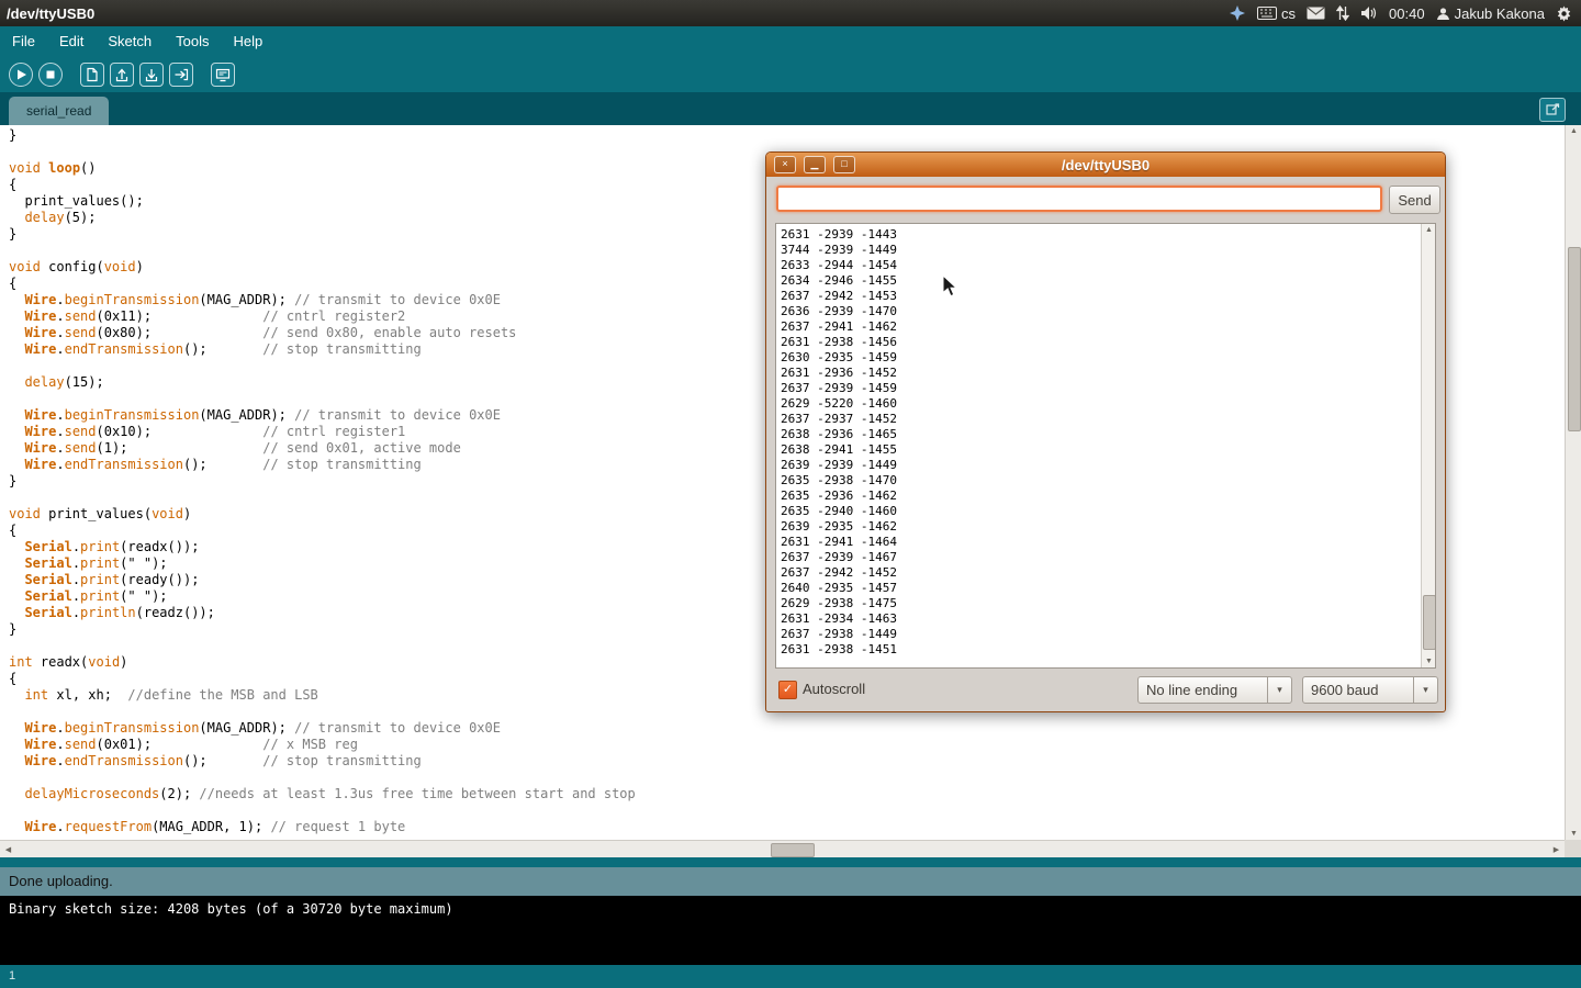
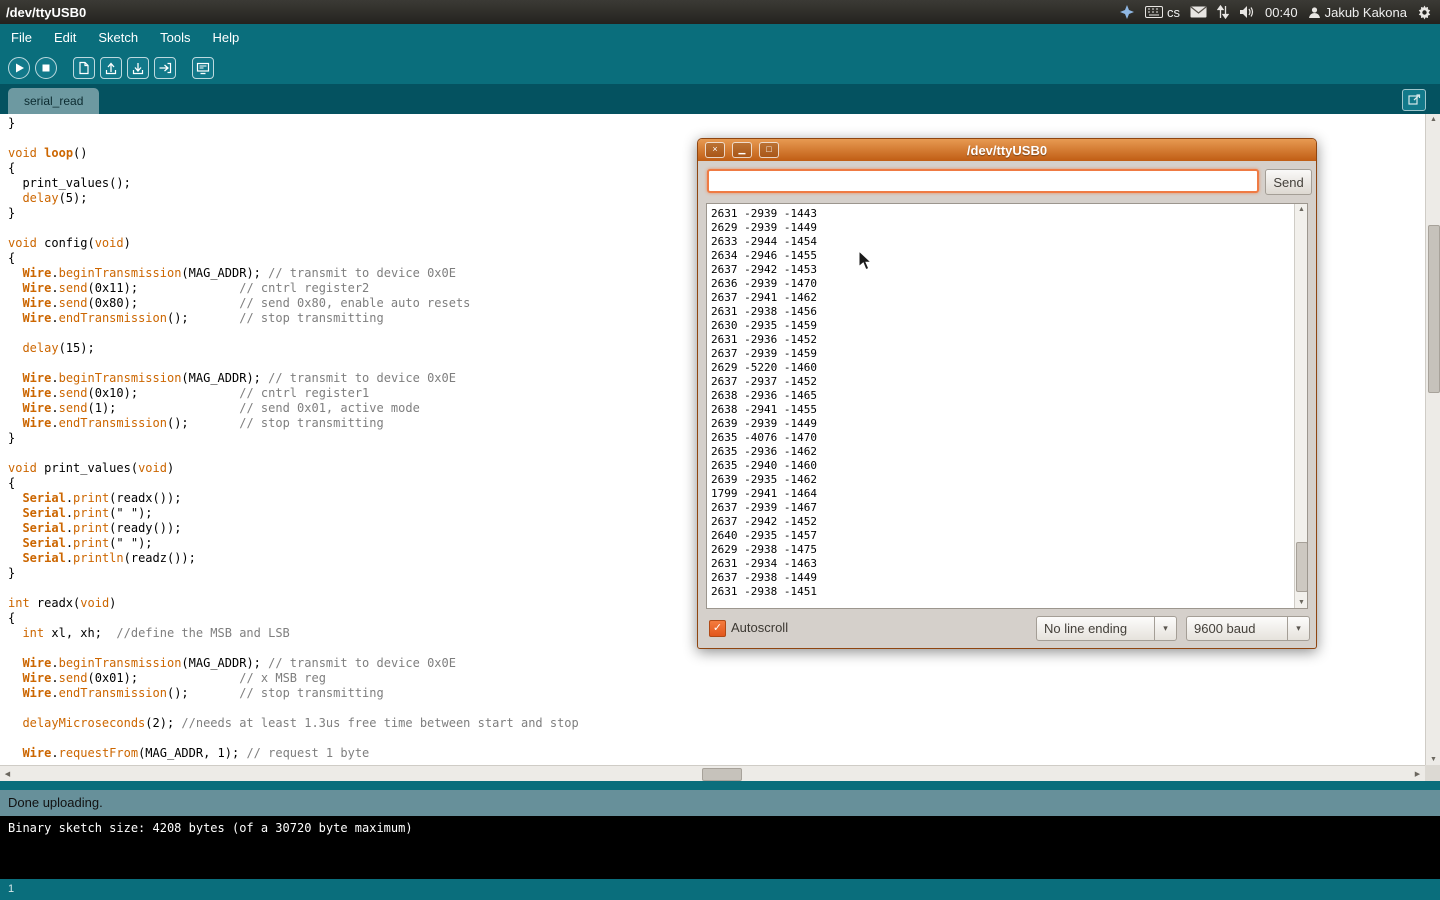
  /dev/ttyUSB0
  cs
  00:40
  Jakub Kakona
  File
  Edit
  Sketch
  Tools
  Help
  serial_read
  }
  void loop()
  {
  print_values();
  delay(5);
  }
  void config(void)
  {
  Wire.beginTransmission(MAG_ADDR); // transmit to device 0x0E
  Wire.send(0x11); // cntrl register2
  Wire.send(0x80); // send 0x80, enable auto resets
  Wire.endTransmission(); // stop transmitting
  delay(15);
  Wire.beginTransmission(MAG_ADDR); // transmit to device 0x0E
  Wire.send(0x10); // cntrl register1
  Wire.send(1); // send 0x01, active mode
  Wire.endTransmission(); // stop transmitting
  }
  void print_values(void)
  {
  Serial.print(readx());
  Serial.print(" ");
  Serial.print(ready());
  Serial.print(" ");
  Serial.println(readz());
  }
  int readx(void)
  {
  int xl, xh; //define the MSB and LSB
  Wire.beginTransmission(MAG_ADDR); // transmit to device 0x0E
  Wire.send(0x01); // x MSB reg
  Wire.endTransmission(); // stop transmitting
  delayMicroseconds(2); //needs at least 1.3us free time between start and stop
  Wire.requestFrom(MAG_ADDR, 1); // request 1 byte
  Done uploading.
  Binary sketch size: 4208 bytes (of a 30720 byte maximum)
  1
  /dev/ttyUSB0
  ×
  ▁
  □
  Send
  2631 -2939 -1443
- 3744 -2939 -1449
+ 2629 -2939 -1449
  2633 -2944 -1454
  2634 -2946 -1455
  2637 -2942 -1453
  2636 -2939 -1470
  2637 -2941 -1462
  2631 -2938 -1456
  2630 -2935 -1459
  2631 -2936 -1452
  2637 -2939 -1459
  2629 -5220 -1460
  2637 -2937 -1452
  2638 -2936 -1465
  2638 -2941 -1455
  2639 -2939 -1449
- 2635 -2938 -1470
+ 2635 -4076 -1470
  2635 -2936 -1462
  2635 -2940 -1460
  2639 -2935 -1462
- 2631 -2941 -1464
+ 1799 -2941 -1464
  2637 -2939 -1467
  2637 -2942 -1452
  2640 -2935 -1457
  2629 -2938 -1475
  2631 -2934 -1463
  2637 -2938 -1449
  2631 -2938 -1451
  ✓
  Autoscroll
  No line ending
  ▾
  9600 baud
  ▾
